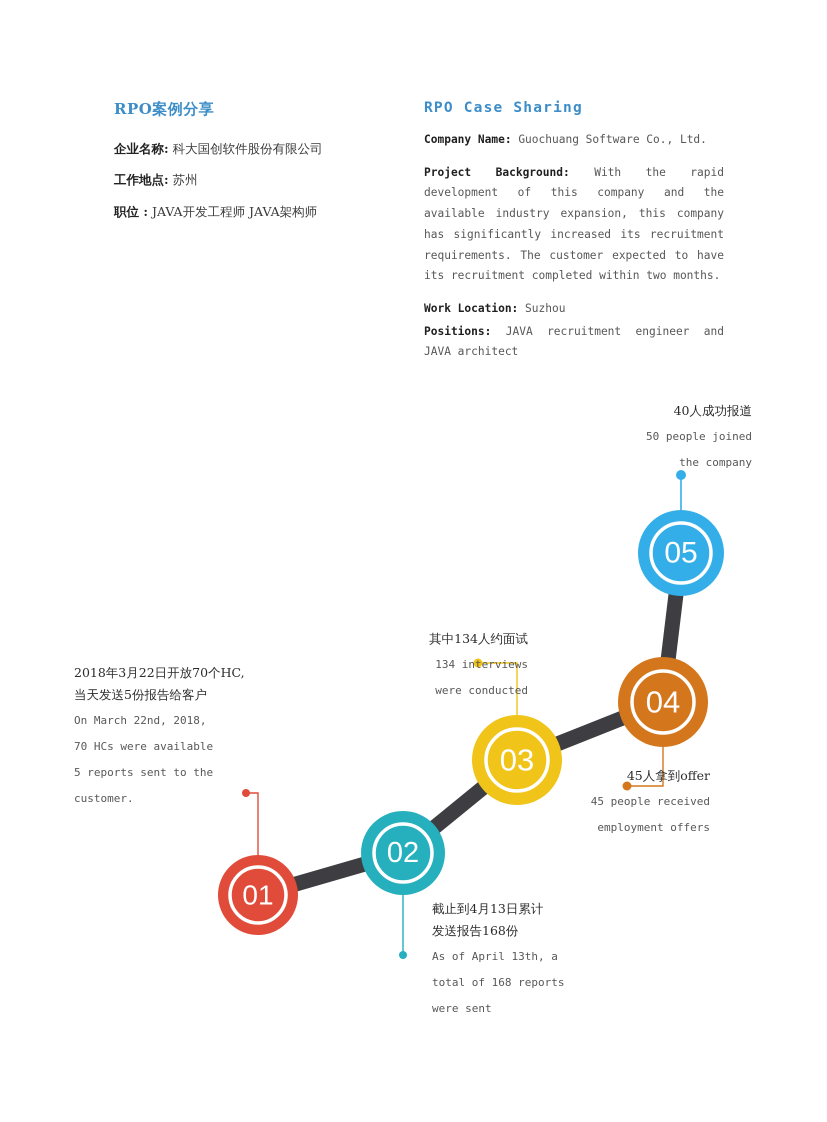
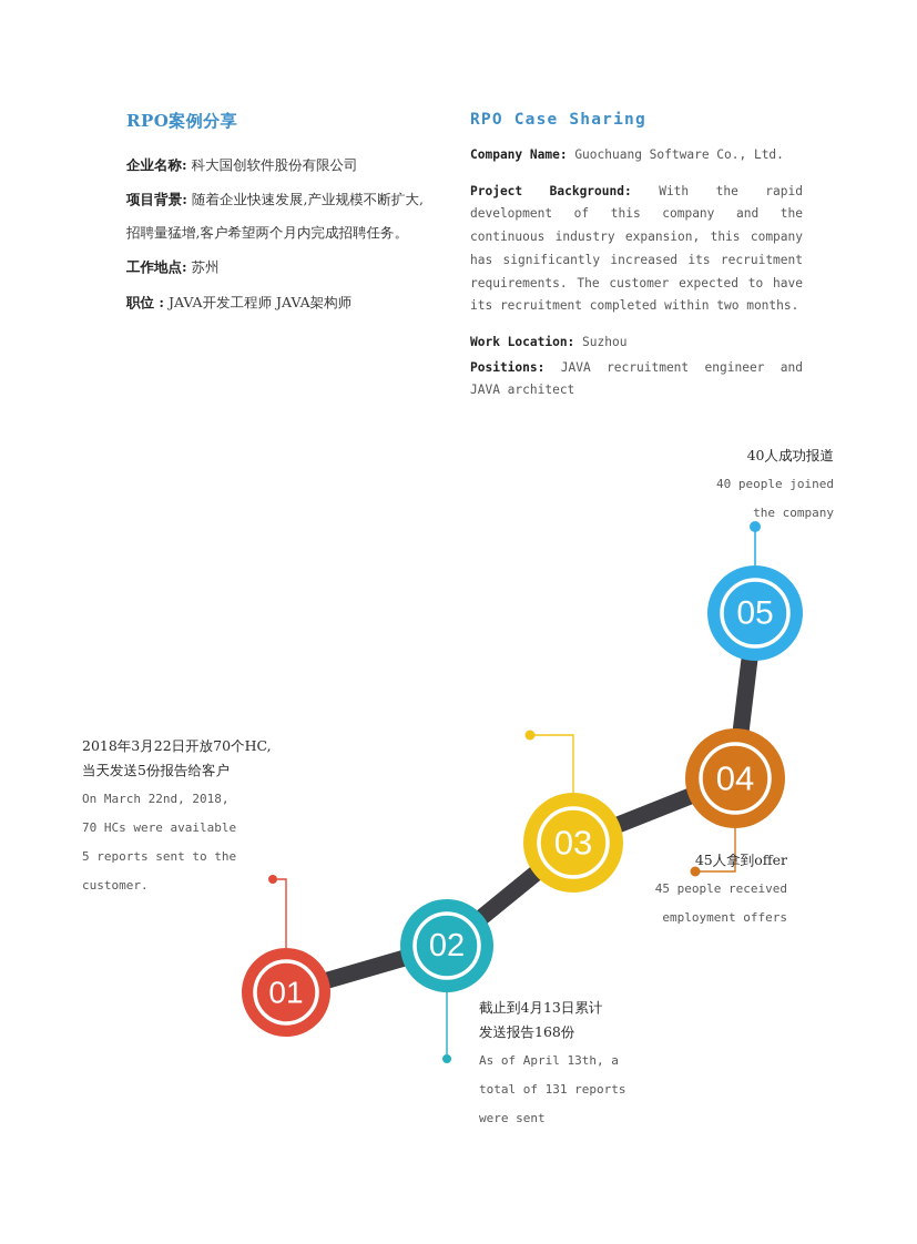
  RPO案例分享
  企业名称: 科大国创软件股份有限公司
+ 项目背景: 随着企业快速发展,产业规模不断扩大,招聘量猛增,客户希望两个月内完成招聘任务。
  工作地点: 苏州
  职位 : JAVA开发工程师 JAVA架构师
  RPO Case Sharing
  Company Name: Guochuang Software Co., Ltd.
- Project Background: With the rapid development of this company and the available industry expansion, this company has significantly increased its recruitment requirements. The customer expected to have its recruitment completed within two months.
+ Project Background: With the rapid development of this company and the continuous industry expansion, this company has significantly increased its recruitment requirements. The customer expected to have its recruitment completed within two months.
  Work Location: Suzhou
  Positions: JAVA recruitment engineer and JAVA architect
  01
  02
  03
  04
  05
  2018年3月22日开放70个HC,
  当天发送5份报告给客户
  On March 22nd, 2018,
  70 HCs were available
  5 reports sent to the
  customer.
  截止到4月13日累计
  发送报告168份
  As of April 13th, a
- total of 168 reports
+ total of 131 reports
  were sent
- 其中134人约面试
- 134 interviews
- were conducted
  45人拿到offer
  45 people received
  employment offers
  40人成功报道
- 50 people joined
+ 40 people joined
  the company
